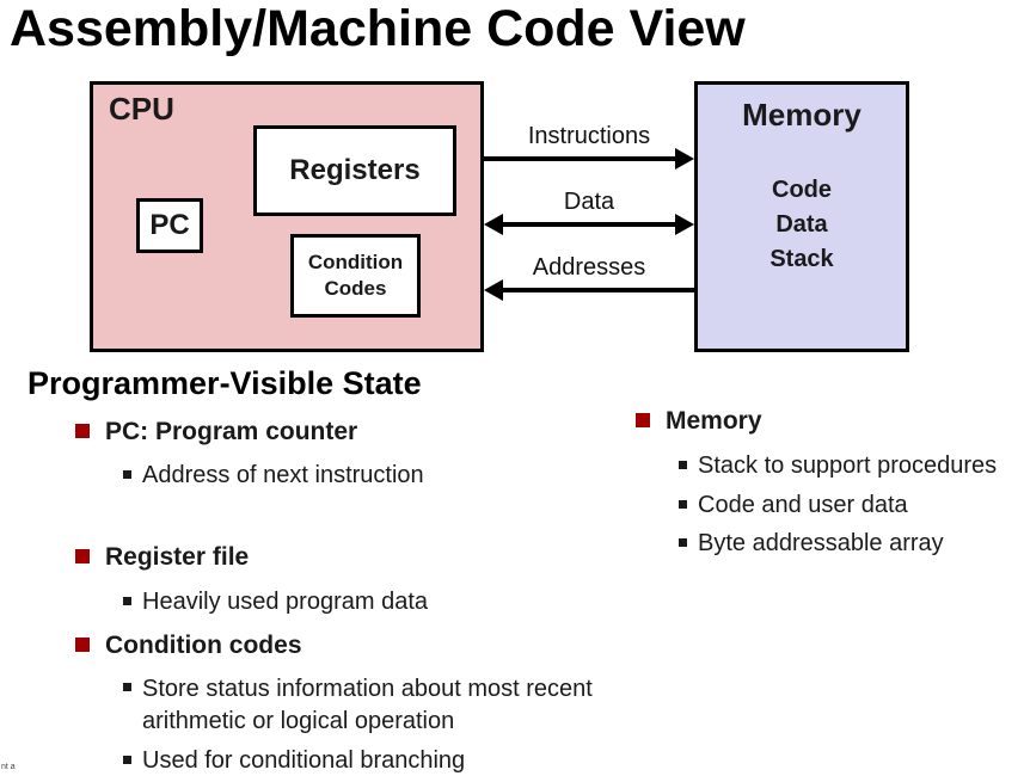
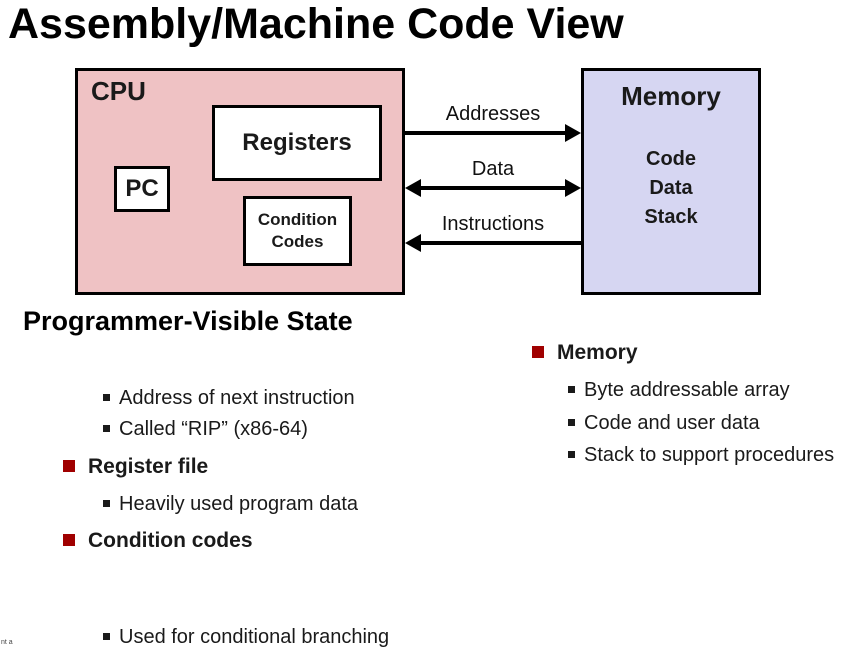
  Assembly/Machine Code View
  CPU
  Registers
  PC
  Condition
  Codes
  Memory
  Code
  Data
  Stack
- Instructions
+ Addresses
  Data
- Addresses
+ Instructions
  Programmer-Visible State
- PC: Program counter
  Address of next instruction
+ Called “RIP” (x86-64)
  Register file
  Heavily used program data
  Condition codes
- Store status information about most recent arithmetic or logical operation
  Used for conditional branching
  Memory
- Stack to support procedures
+ Byte addressable array
  Code and user data
- Byte addressable array
+ Stack to support procedures
